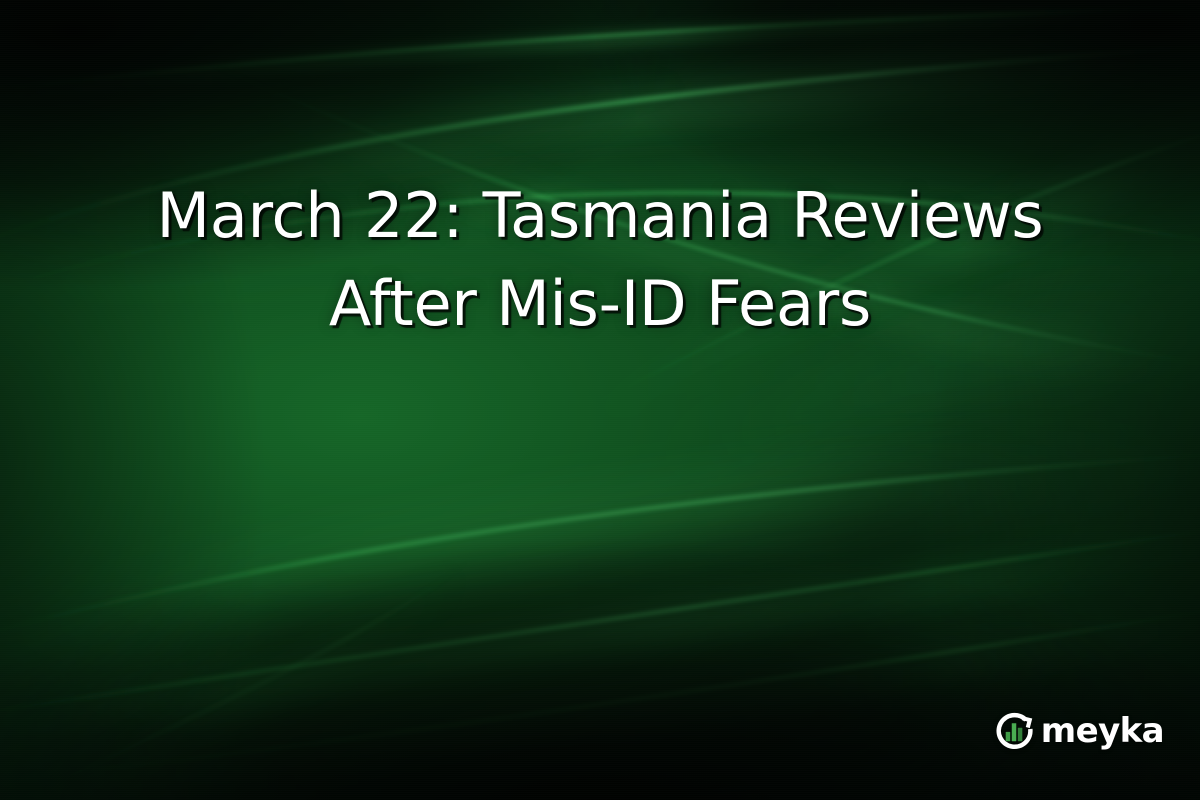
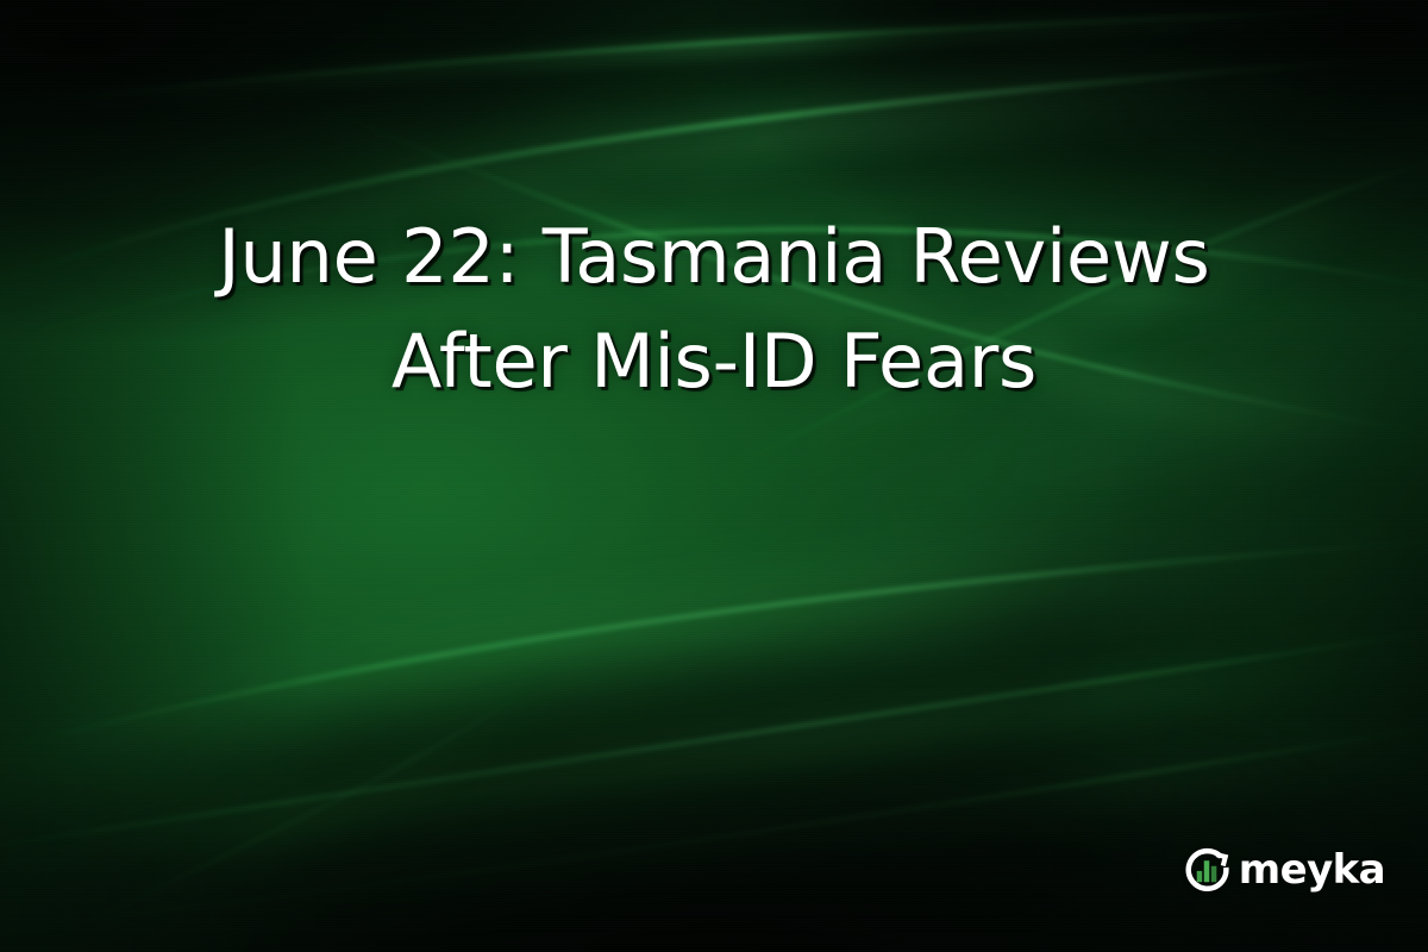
- March 22: Tasmania Reviews
+ June 22: Tasmania Reviews
  After Mis-ID Fears
  meyka
